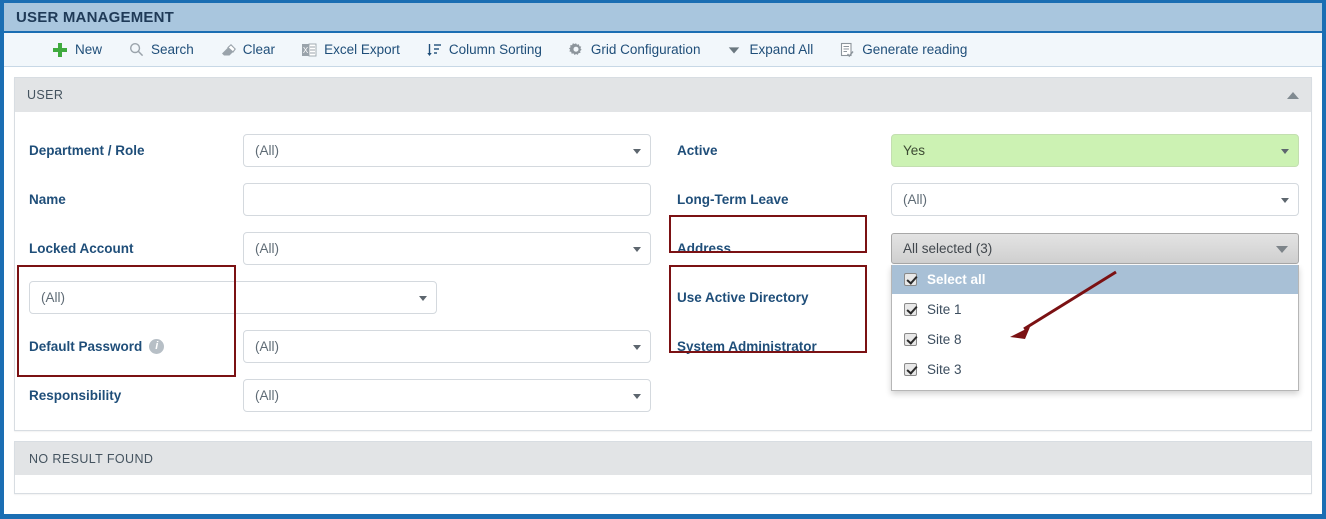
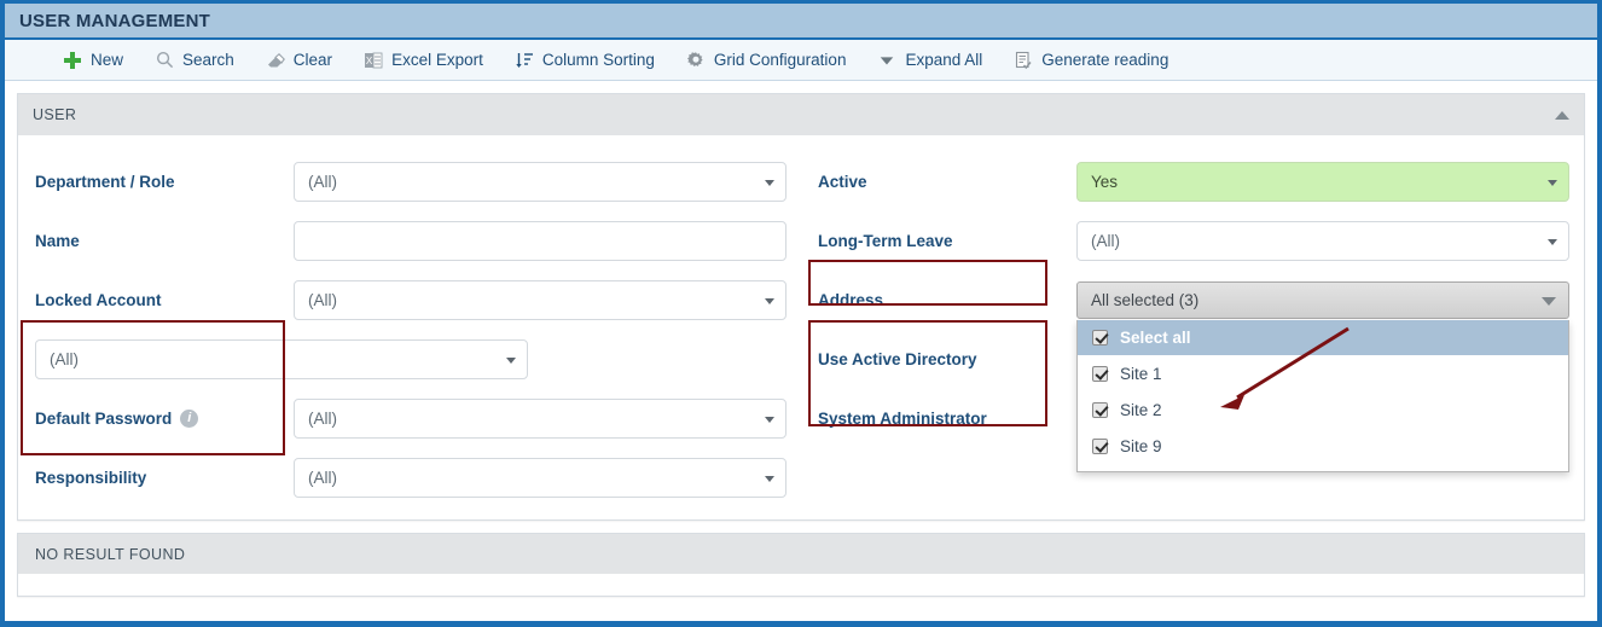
  USER MANAGEMENT
  New
  Search
  Clear
  X
  Excel Export
  Column Sorting
  Grid Configuration
  Expand All
  Generate reading
  USER
  Department / Role
  (All)
  Name
  Locked Account
  (All)
  (All)
  Default Password
  i
  (All)
  Responsibility
  (All)
  Active
  Yes
  Long-Term Leave
  (All)
  Address
  All selected (3)
  Select all
  Site 1
- Site 8
+ Site 2
- Site 3
+ Site 9
  Use Active Directory
  System Administrator
  NO RESULT FOUND
